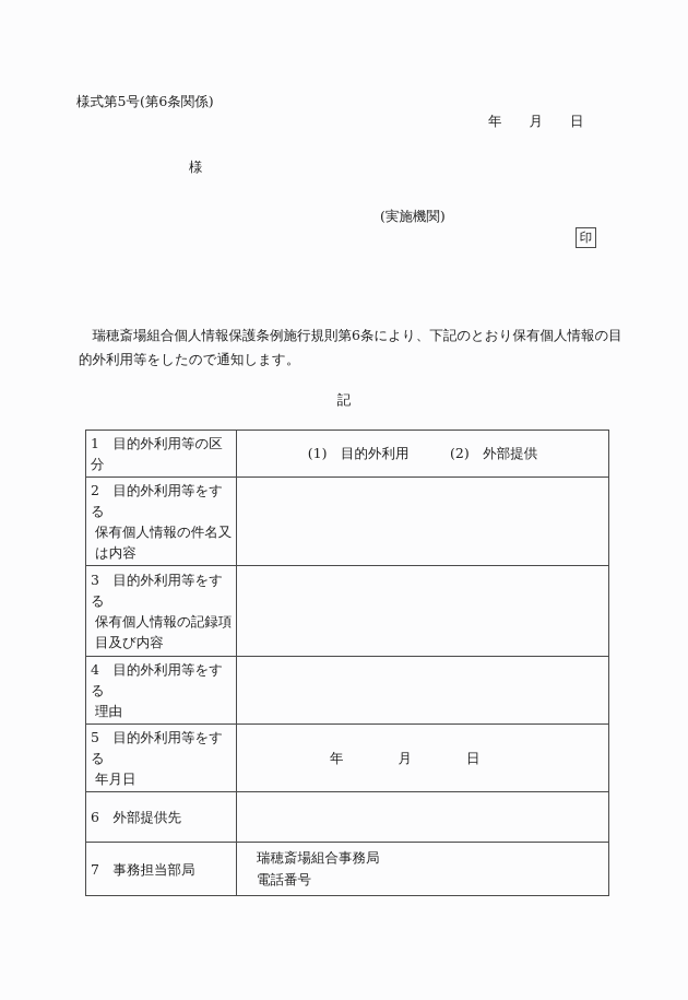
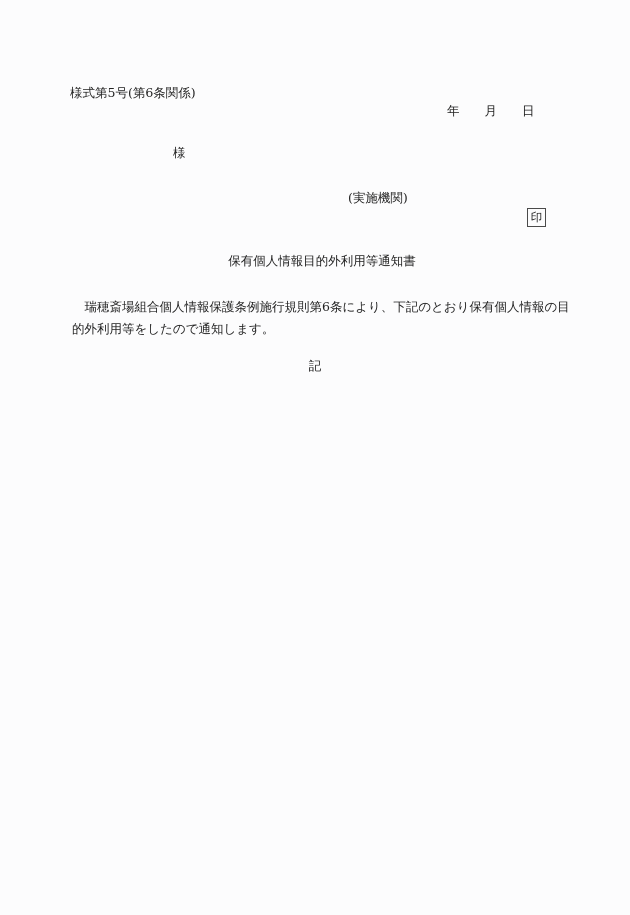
  様式第5号(第6条関係)
  年 月 日
  様
  (実施機関)
  印
+ 保有個人情報目的外利用等通知書
  瑞穂斎場組合個人情報保護条例施行規則第6条により、下記のとおり保有個人情報の目的外利用等をしたので通知します。
  記
- 1 目的外利用等の区分	(1) 目的外利用 (2) 外部提供
- 2 目的外利用等をする 保有個人情報の件名又 は内容
- 3 目的外利用等をする 保有個人情報の記録項 目及び内容
- 4 目的外利用等をする 理由
- 5 目的外利用等をする 年月日	年 月 日
- 6 外部提供先
- 7 事務担当部局	瑞穂斎場組合事務局 電話番号
